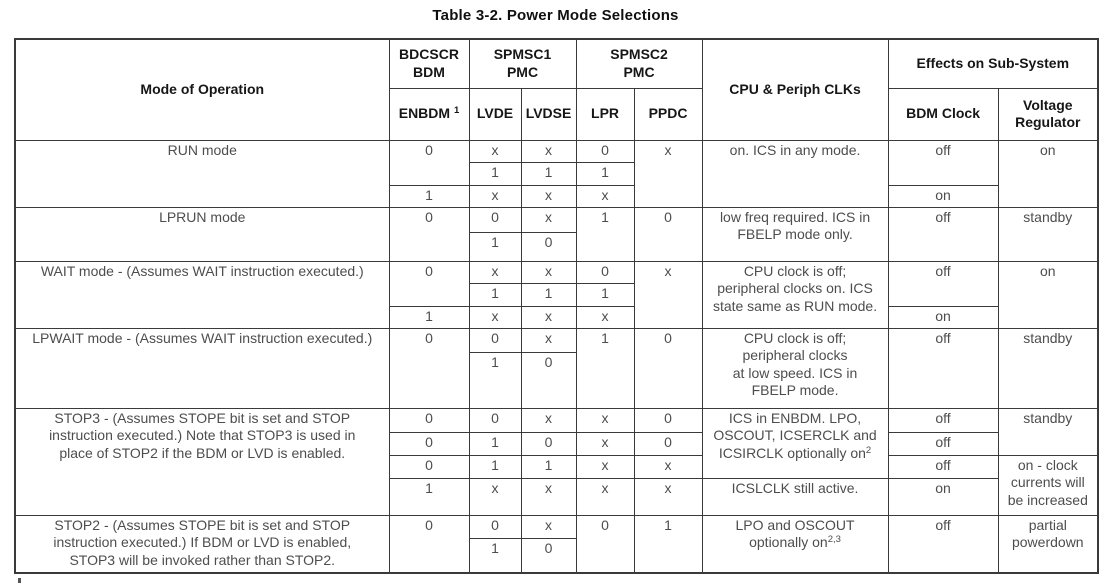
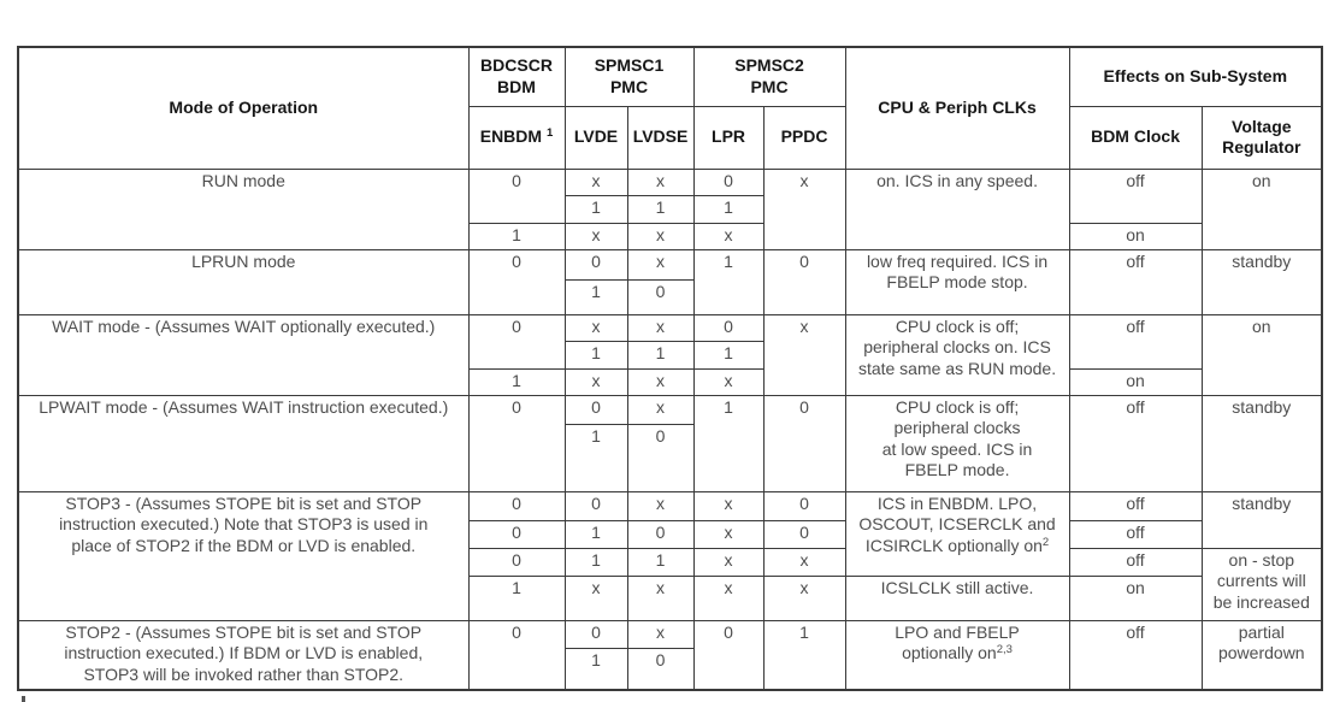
- Table 3-2. Power Mode Selections
  Mode of Operation	BDCSCR BDM	SPMSC1 PMC	SPMSC2 PMC	CPU & Periph CLKs	Effects on Sub-System
  ENBDM 1	LVDE	LVDSE	LPR	PPDC	BDM Clock	Voltage Regulator
- RUN mode	0	x	x	0	x	on. ICS in any mode.	off	on
+ RUN mode	0	x	x	0	x	on. ICS in any speed.	off	on
  1	1	1
  1	x	x	x	on
- LPRUN mode	0	0	x	1	0	low freq required. ICS in FBELP mode only.	off	standby
+ LPRUN mode	0	0	x	1	0	low freq required. ICS in FBELP mode stop.	off	standby
  1	0
- WAIT mode - (Assumes WAIT instruction executed.)	0	x	x	0	x	CPU clock is off; peripheral clocks on. ICS state same as RUN mode.	off	on
+ WAIT mode - (Assumes WAIT optionally executed.)	0	x	x	0	x	CPU clock is off; peripheral clocks on. ICS state same as RUN mode.	off	on
  1	1	1
  1	x	x	x	on
  LPWAIT mode - (Assumes WAIT instruction executed.)	0	0	x	1	0	CPU clock is off; peripheral clocks at low speed. ICS in FBELP mode.	off	standby
  1	0
  STOP3 - (Assumes STOPE bit is set and STOP instruction executed.) Note that STOP3 is used in place of STOP2 if the BDM or LVD is enabled.	0	0	x	x	0	ICS in ENBDM. LPO, OSCOUT, ICSERCLK and ICSIRCLK optionally on2	off	standby
  0	1	0	x	0	off
- 0	1	1	x	x	off	on - clock currents will be increased
+ 0	1	1	x	x	off	on - stop currents will be increased
  1	x	x	x	x	ICSLCLK still active.	on
- STOP2 - (Assumes STOPE bit is set and STOP instruction executed.) If BDM or LVD is enabled, STOP3 will be invoked rather than STOP2.	0	0	x	0	1	LPO and OSCOUT optionally on2,3	off	partial powerdown
+ STOP2 - (Assumes STOPE bit is set and STOP instruction executed.) If BDM or LVD is enabled, STOP3 will be invoked rather than STOP2.	0	0	x	0	1	LPO and FBELP optionally on2,3	off	partial powerdown
  1	0
